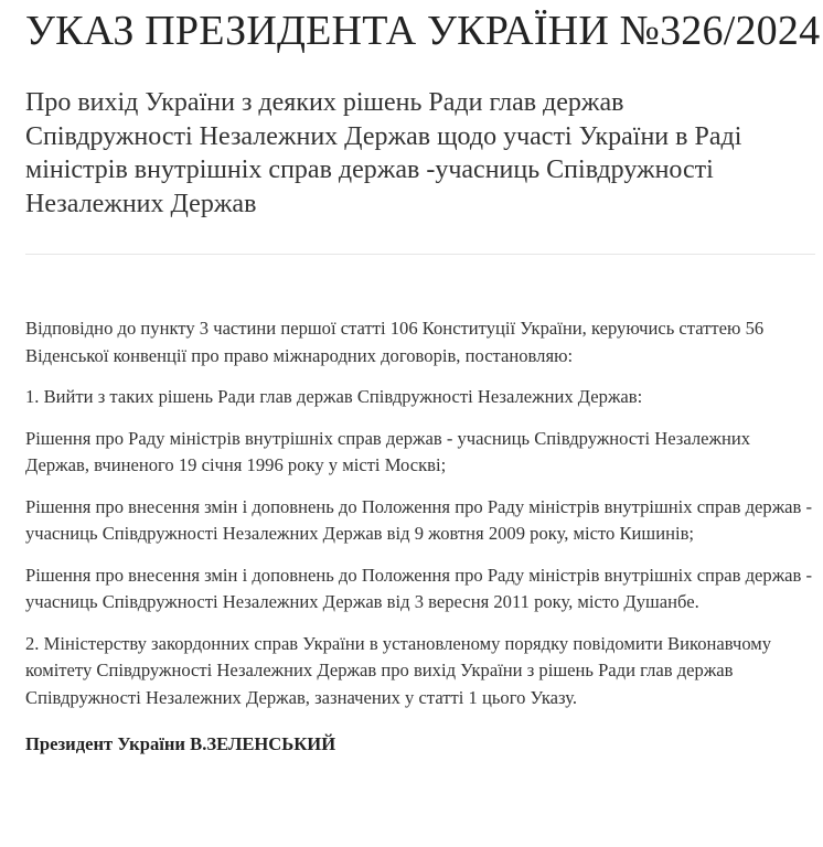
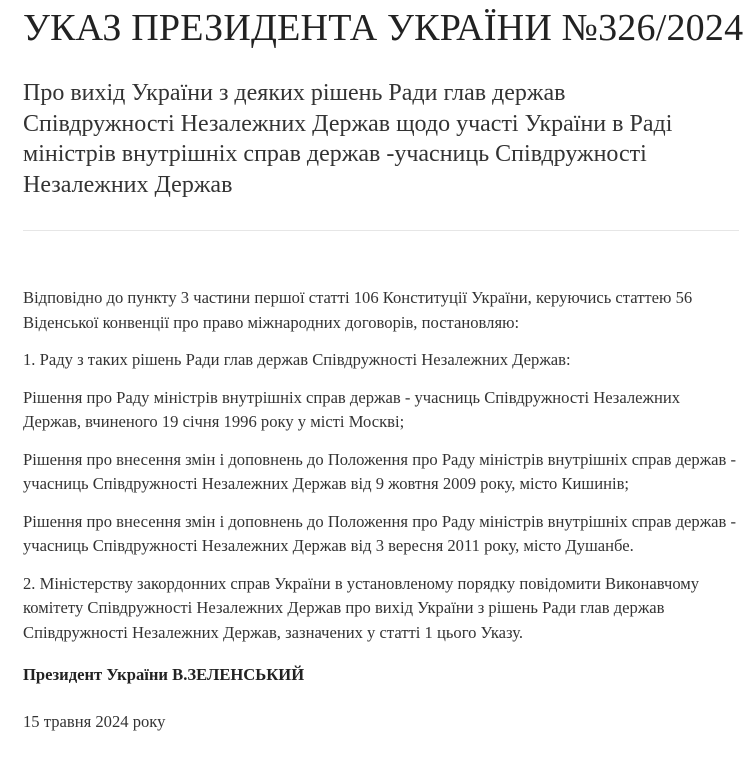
  УКАЗ ПРЕЗИДЕНТА УКРАЇНИ №326/2024
  Про вихід України з деяких рішень Ради глав держав Співдружності Незалежних Держав щодо участі України в Раді міністрів внутрішніх справ держав -учасниць Співдружності Незалежних Держав
  Відповідно до пункту 3 частини першої статті 106 Конституції України, керуючись статтею 56 Віденської конвенції про право міжнародних договорів, постановляю:
- 1. Вийти з таких рішень Ради глав держав Співдружності Незалежних Держав:
+ 1. Раду з таких рішень Ради глав держав Співдружності Незалежних Держав:
  Рішення про Раду міністрів внутрішніх справ держав - учасниць Співдружності Незалежних Держав, вчиненого 19 січня 1996 року у місті Москві;
  Рішення про внесення змін і доповнень до Положення про Раду міністрів внутрішніх справ держав - учасниць Співдружності Незалежних Держав від 9 жовтня 2009 року, місто Кишинів;
  Рішення про внесення змін і доповнень до Положення про Раду міністрів внутрішніх справ держав - учасниць Співдружності Незалежних Держав від 3 вересня 2011 року, місто Душанбе.
  2. Міністерству закордонних справ України в установленому порядку повідомити Виконавчому комітету Співдружності Незалежних Держав про вихід України з рішень Ради глав держав Співдружності Незалежних Держав, зазначених у статті 1 цього Указу.
  Президент України В.ЗЕЛЕНСЬКИЙ
+ 15 травня 2024 року
